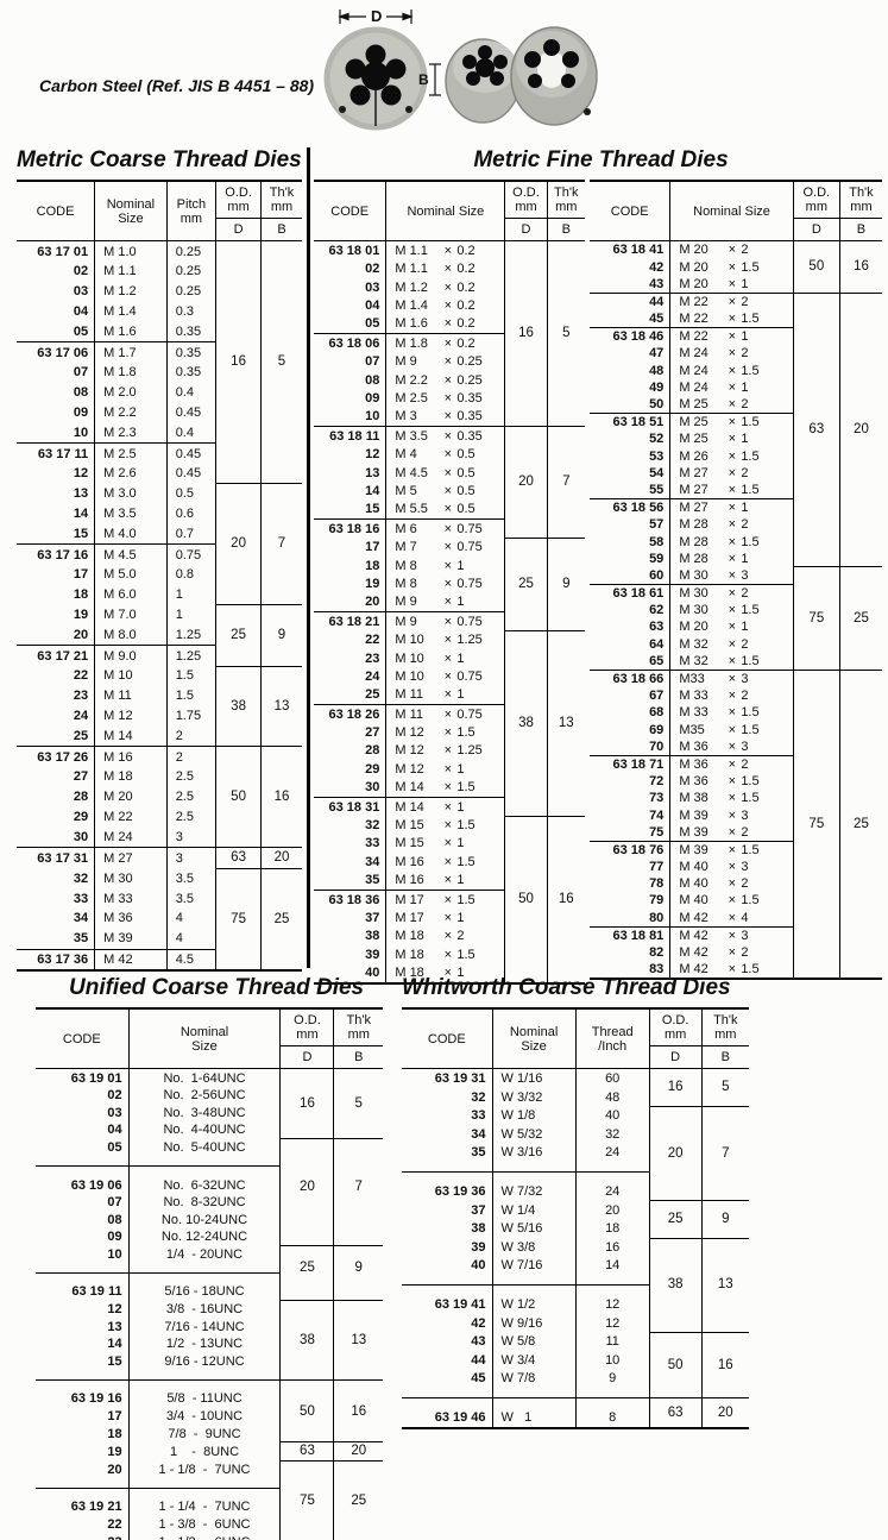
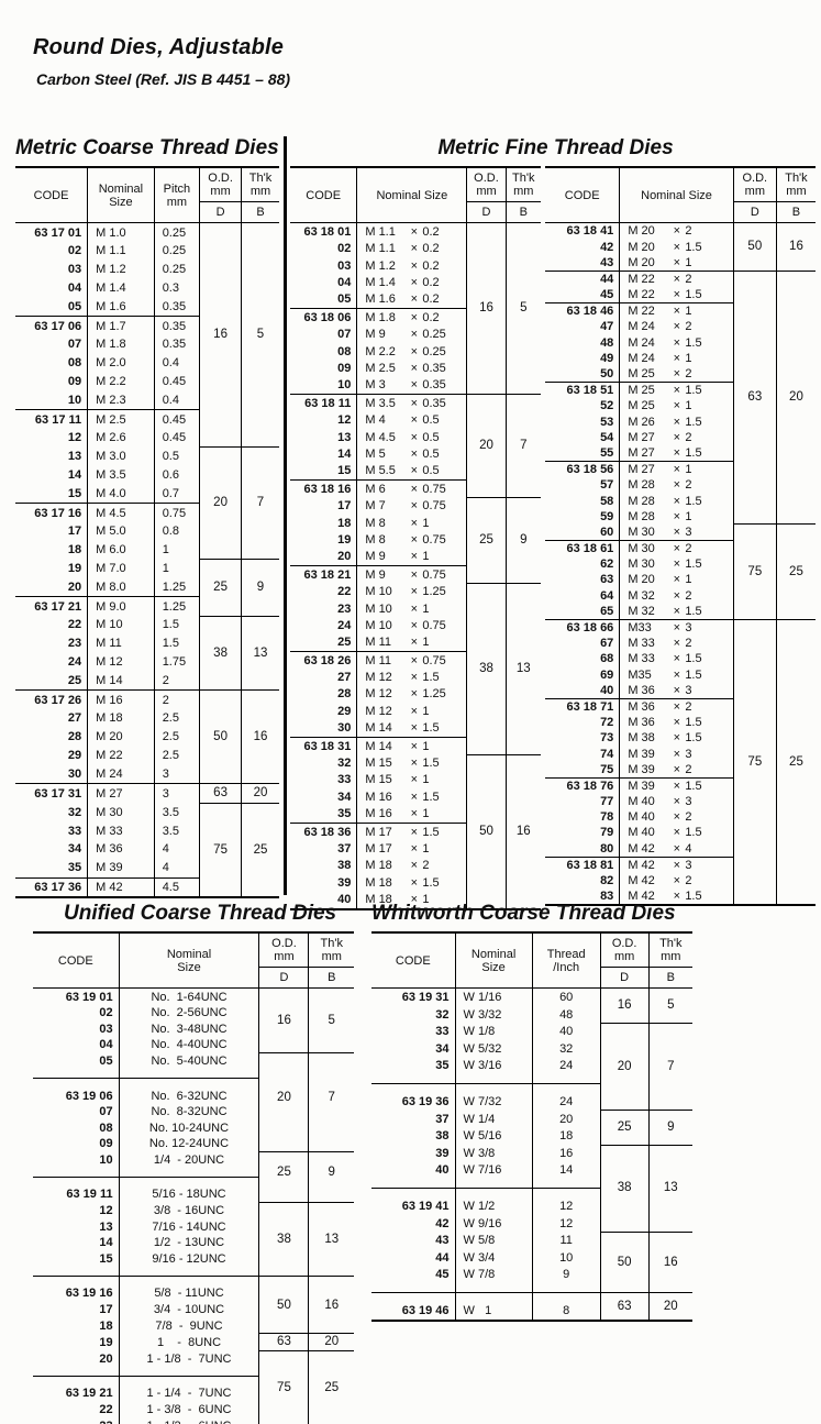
+ Round Dies, Adjustable
  Carbon Steel (Ref. JIS B 4451 – 88)
- D
- B
  Metric Coarse Thread Dies
  CODE	NominalSize	Pitchmm	O.D.mm	Th'kmm
  D	B
  63 17 01	M 1.0	0.25	16	5
  02	M 1.1	0.25
  03	M 1.2	0.25
  04	M 1.4	0.3
  05	M 1.6	0.35
  63 17 06	M 1.7	0.35
  07	M 1.8	0.35
  08	M 2.0	0.4
  09	M 2.2	0.45
  10	M 2.3	0.4
  63 17 11	M 2.5	0.45
  12	M 2.6	0.45
  13	M 3.0	0.5	20	7
  14	M 3.5	0.6
  15	M 4.0	0.7
  63 17 16	M 4.5	0.75
  17	M 5.0	0.8
  18	M 6.0	1
  19	M 7.0	1	25	9
  20	M 8.0	1.25
  63 17 21	M 9.0	1.25
  22	M 10	1.5	38	13
  23	M 11	1.5
  24	M 12	1.75
  25	M 14	2
  63 17 26	M 16	2	50	16
  27	M 18	2.5
  28	M 20	2.5
  29	M 22	2.5
  30	M 24	3
  63 17 31	M 27	3	63	20
  32	M 30	3.5	75	25
  33	M 33	3.5
  34	M 36	4
  35	M 39	4
  63 17 36	M 42	4.5
  Metric Fine Thread Dies
  CODE	Nominal Size	O.D.mm	Th'kmm
  D	B
  63 18 01	M 1.1 × 0.2	16	5
  02	M 1.1 × 0.2
  03	M 1.2 × 0.2
  04	M 1.4 × 0.2
  05	M 1.6 × 0.2
  63 18 06	M 1.8 × 0.2
  07	M 9 × 0.25
  08	M 2.2 × 0.25
  09	M 2.5 × 0.35
  10	M 3 × 0.35
  63 18 11	M 3.5 × 0.35	20	7
  12	M 4 × 0.5
  13	M 4.5 × 0.5
  14	M 5 × 0.5
  15	M 5.5 × 0.5
  63 18 16	M 6 × 0.75
  17	M 7 × 0.75	25	9
  18	M 8 × 1
  19	M 8 × 0.75
  20	M 9 × 1
  63 18 21	M 9 × 0.75
  22	M 10 × 1.25	38	13
  23	M 10 × 1
  24	M 10 × 0.75
  25	M 11 × 1
  63 18 26	M 11 × 0.75
  27	M 12 × 1.5
  28	M 12 × 1.25
  29	M 12 × 1
  30	M 14 × 1.5
  63 18 31	M 14 × 1
  32	M 15 × 1.5	50	16
  33	M 15 × 1
  34	M 16 × 1.5
  35	M 16 × 1
  63 18 36	M 17 × 1.5
  37	M 17 × 1
  38	M 18 × 2
  39	M 18 × 1.5
  40	M 18 × 1
  CODE	Nominal Size	O.D.mm	Th'kmm
  D	B
  63 18 41	M 20 × 2	50	16
  42	M 20 × 1.5
  43	M 20 × 1
  44	M 22 × 2	63	20
  45	M 22 × 1.5
  63 18 46	M 22 × 1
  47	M 24 × 2
  48	M 24 × 1.5
  49	M 24 × 1
  50	M 25 × 2
  63 18 51	M 25 × 1.5
  52	M 25 × 1
  53	M 26 × 1.5
  54	M 27 × 2
  55	M 27 × 1.5
  63 18 56	M 27 × 1
  57	M 28 × 2
  58	M 28 × 1.5
  59	M 28 × 1
  60	M 30 × 3	75	25
  63 18 61	M 30 × 2
  62	M 30 × 1.5
  63	M 20 × 1
  64	M 32 × 2
  65	M 32 × 1.5
  63 18 66	M33 × 3	75	25
  67	M 33 × 2
  68	M 33 × 1.5
  69	M35 × 1.5
- 70	M 36 × 3
+ 40	M 36 × 3
  63 18 71	M 36 × 2
  72	M 36 × 1.5
  73	M 38 × 1.5
  74	M 39 × 3
  75	M 39 × 2
  63 18 76	M 39 × 1.5
  77	M 40 × 3
  78	M 40 × 2
  79	M 40 × 1.5
  80	M 42 × 4
  63 18 81	M 42 × 3
  82	M 42 × 2
  83	M 42 × 1.5
  Unified Coarse Thread Dies
  CODE	NominalSize	O.D.mm	Th'kmm
  D	B
  63 19 01	No. 1-64UNC	16	5
  02	No. 2-56UNC
  03	No. 3-48UNC
  04	No. 4-40UNC
  05	No. 5-40UNC	20	7
  63 19 06	No. 6-32UNC
  07	No. 8-32UNC
  08	No. 10-24UNC
  09	No. 12-24UNC
  10	1/4 - 20UNC	25	9
  63 19 11	5/16 - 18UNC
  12	3/8 - 16UNC	38	13
  13	7/16 - 14UNC
  14	1/2 - 13UNC
  15	9/16 - 12UNC
  63 19 16	5/8 - 11UNC	50	16
  17	3/4 - 10UNC
  18	7/8 - 9UNC
  19	1 - 8UNC	63	20
  20	1 - 1/8 - 7UNC	75	25
  63 19 21	1 - 1/4 - 7UNC
  22	1 - 3/8 - 6UNC
  Whitworth Coarse Thread Dies
  CODE	NominalSize	Thread/Inch	O.D.mm	Th'kmm
  D	B
  63 19 31	W 1/16	60	16	5
  32	W 3/32	48
  33	W 1/8	40	20	7
  34	W 5/32	32
  35	W 3/16	24
  63 19 36	W 7/32	24
  37	W 1/4	20	25	9
  38	W 5/16	18
  39	W 3/8	16	38	13
  40	W 7/16	14
  63 19 41	W 1/2	12
  42	W 9/16	12
  43	W 5/8	11	50	16
  44	W 3/4	10
  45	W 7/8	9
  63 19 46	W 1	8	63	20
